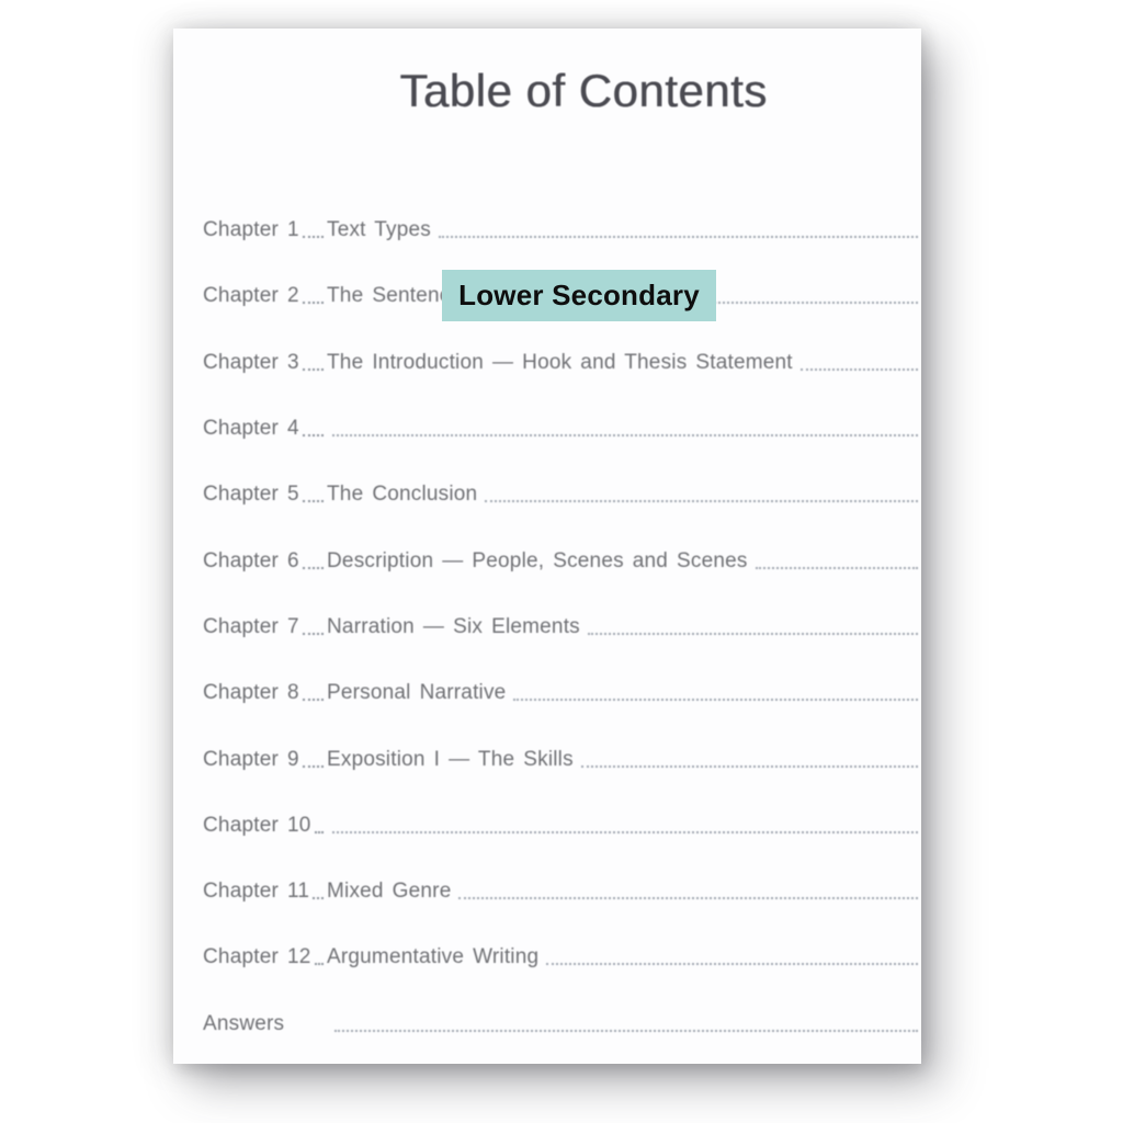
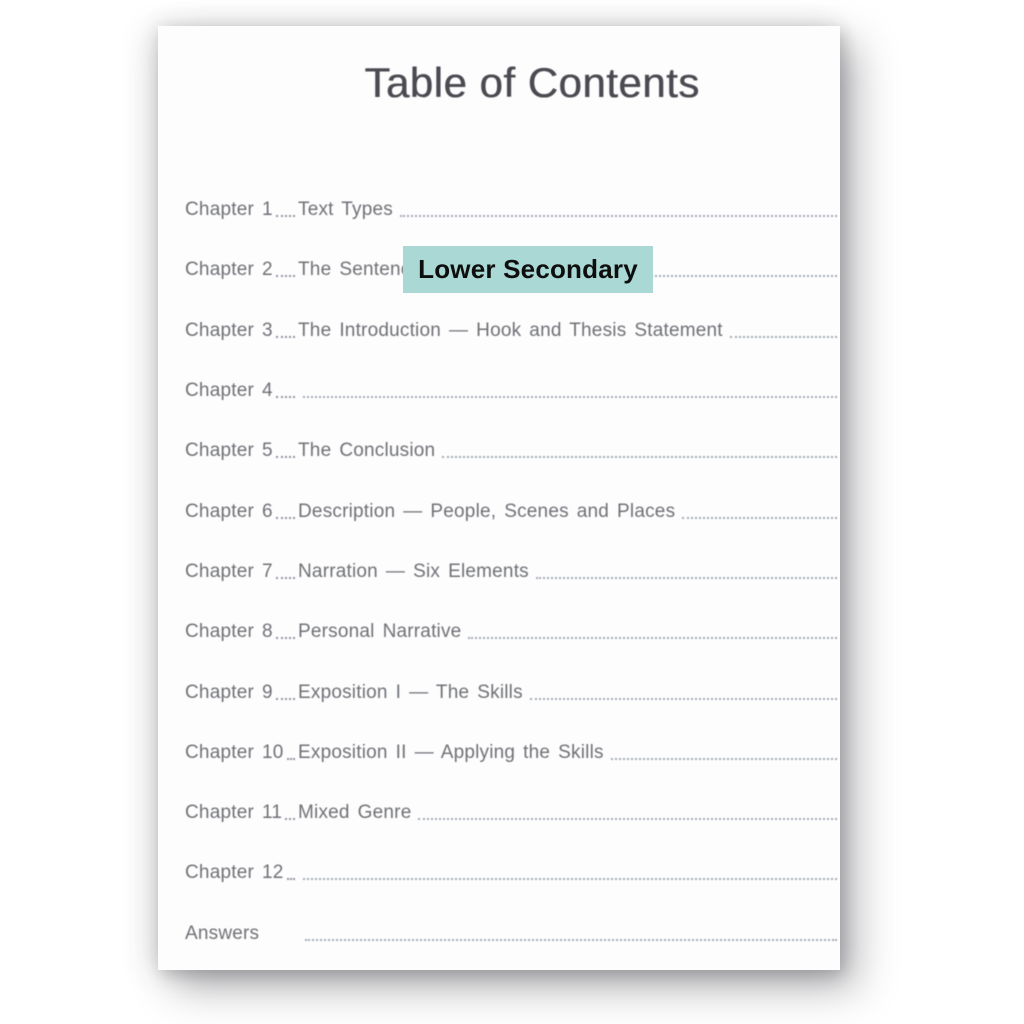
  Table of Contents
  Chapter 1
  Text Types
  Chapter 2
  The Senten
  Chapter 3
  The Introduction — Hook and Thesis Statement
  Chapter 4
  Chapter 5
  The Conclusion
  Chapter 6
- Description — People, Scenes and Scenes
+ Description — People, Scenes and Places
  Chapter 7
  Narration — Six Elements
  Chapter 8
  Personal Narrative
  Chapter 9
  Exposition I — The Skills
  Chapter 10
+ Exposition II — Applying the Skills
  Chapter 11
  Mixed Genre
  Chapter 12
- Argumentative Writing
  Answers
  Lower Secondary
